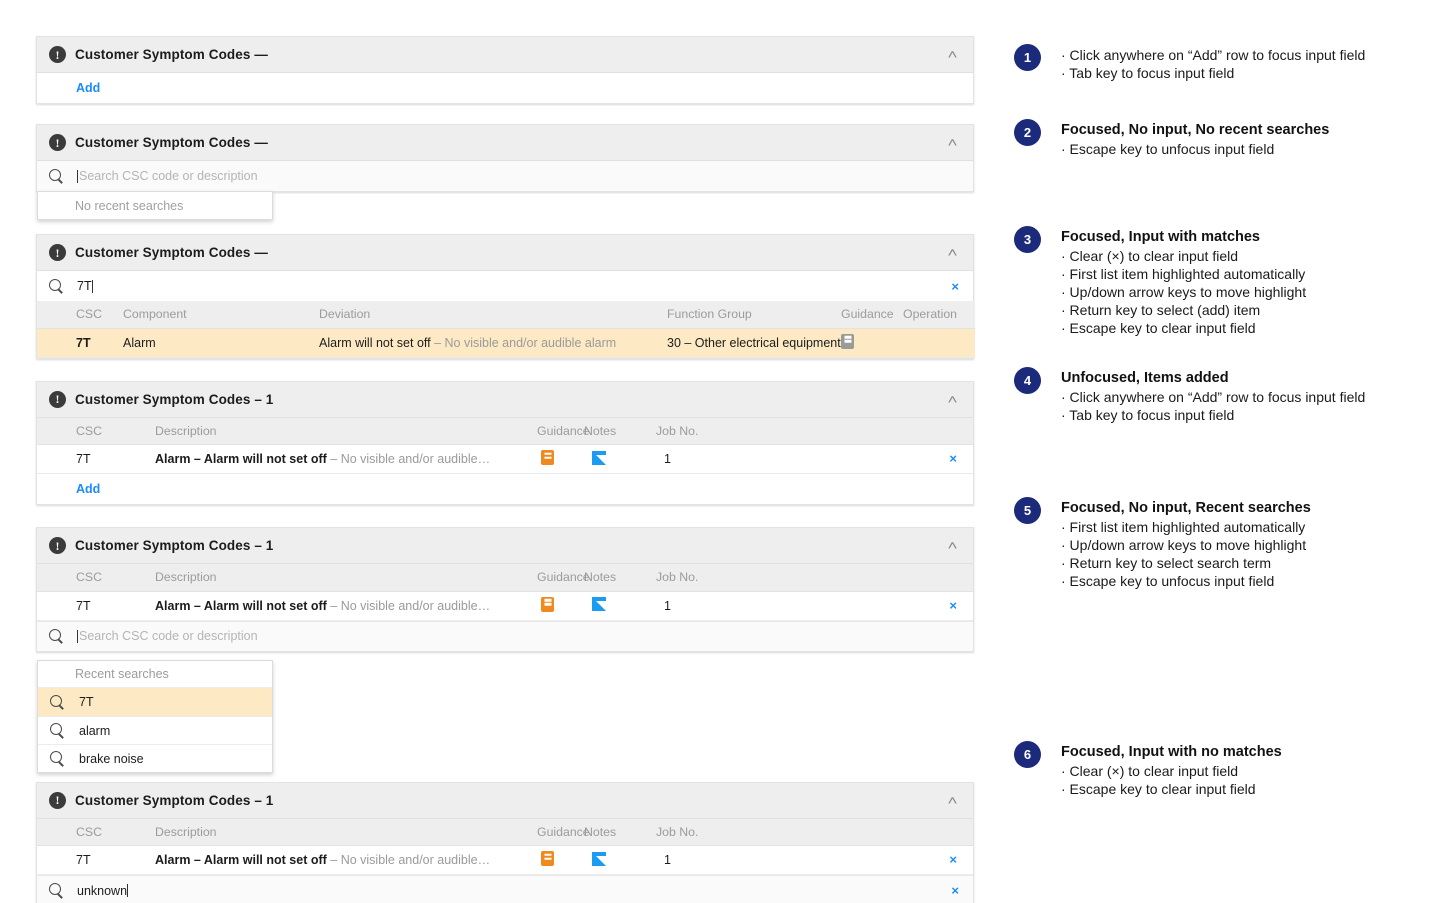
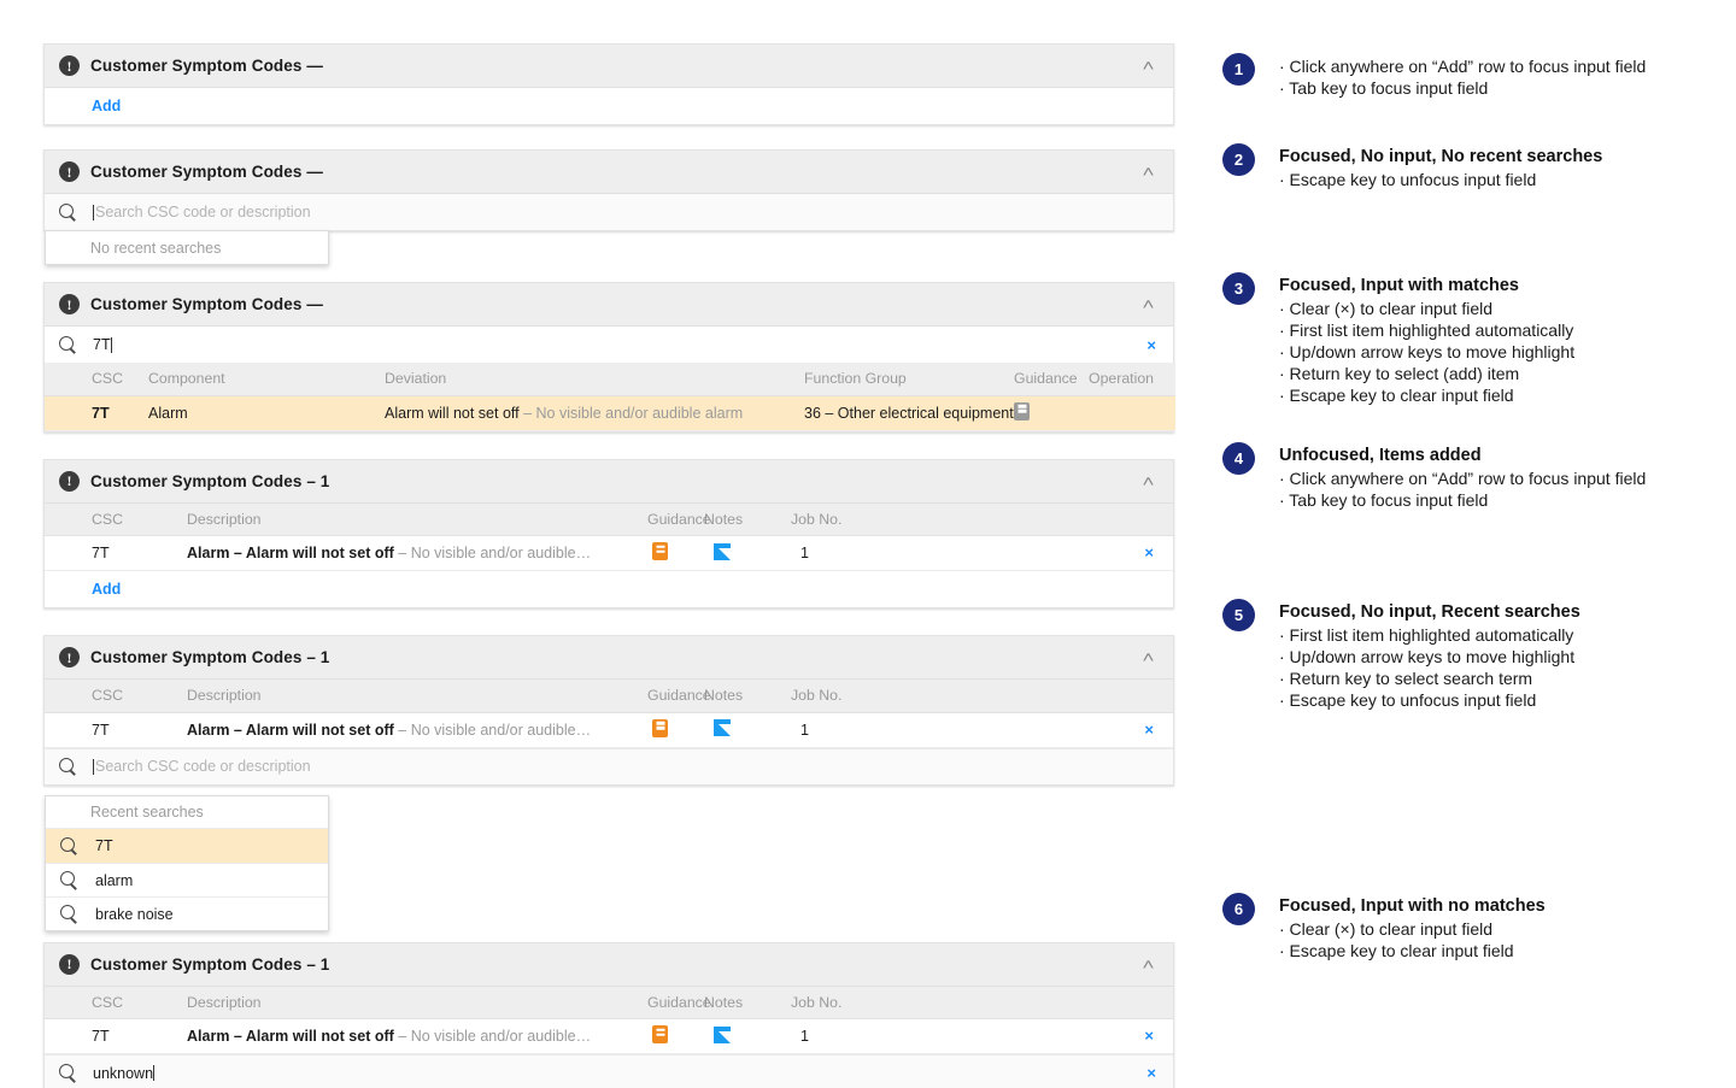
  !
  Customer Symptom Codes —
  ˄
  Add
  !
  Customer Symptom Codes —
  ˄
  Search CSC code or description
  No recent searches
  !
  Customer Symptom Codes —
  ˄
  7T
  ×
  CSC	Component	Deviation	Function Group	Guidance	Operation
- 7T	Alarm	Alarm will not set off – No visible and/or audible alarm	30 – Other electrical equipment
+ 7T	Alarm	Alarm will not set off – No visible and/or audible alarm	36 – Other electrical equipment
  !
  Customer Symptom Codes – 1
  ˄
  CSC	Description	Guidanc	Notes	Job No.
  7T	Alarm – Alarm will not set off – No visible and/or audible…			1	×
  Add
  !
  Customer Symptom Codes – 1
  ˄
  CSC	Description	Guidanc	Notes	Job No.
  7T	Alarm – Alarm will not set off – No visible and/or audible…			1	×
  Search CSC code or description
  Recent searches
  7T
  alarm
  brake noise
  !
  Customer Symptom Codes – 1
  ˄
  CSC	Description	Guidanc	Notes	Job No.
  7T	Alarm – Alarm will not set off – No visible and/or audible…			1	×
  unknown
  ×
  1
  · Click anywhere on “Add” row to focus input field
  · Tab key to focus input field
  2
  Focused, No input, No recent searches
  · Escape key to unfocus input field
  3
  Focused, Input with matches
  · Clear (×) to clear input field
  · First list item highlighted automatically
  · Up/down arrow keys to move highlight
  · Return key to select (add) item
  · Escape key to clear input field
  4
  Unfocused, Items added
  · Click anywhere on “Add” row to focus input field
  · Tab key to focus input field
  5
  Focused, No input, Recent searches
  · First list item highlighted automatically
  · Up/down arrow keys to move highlight
  · Return key to select search term
  · Escape key to unfocus input field
  6
  Focused, Input with no matches
  · Clear (×) to clear input field
  · Escape key to clear input field
